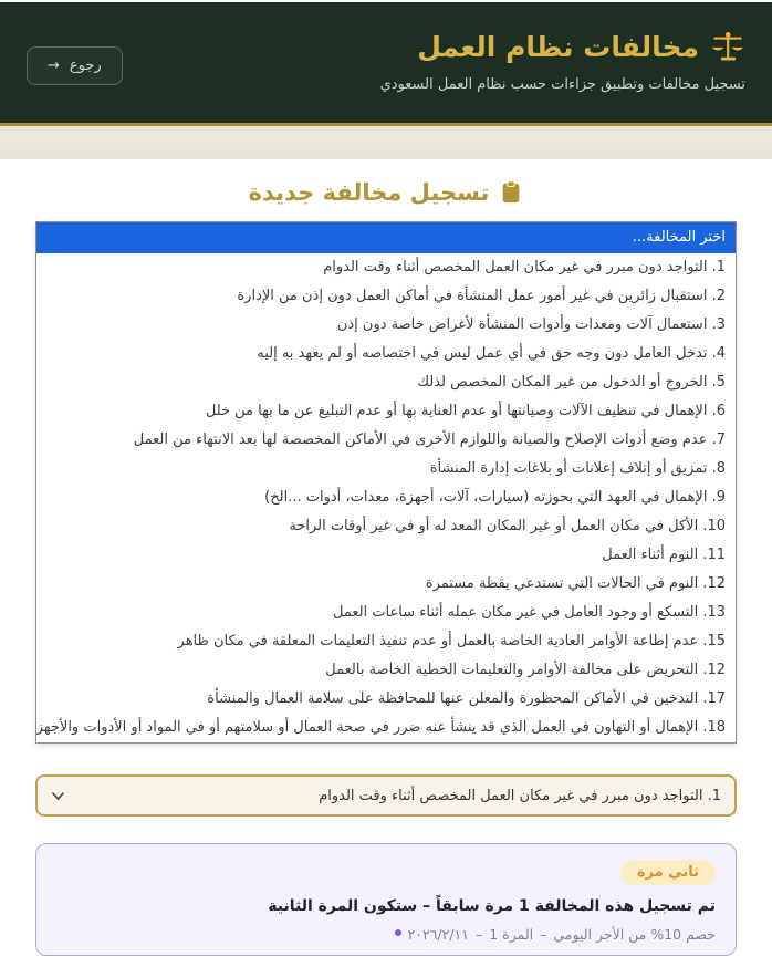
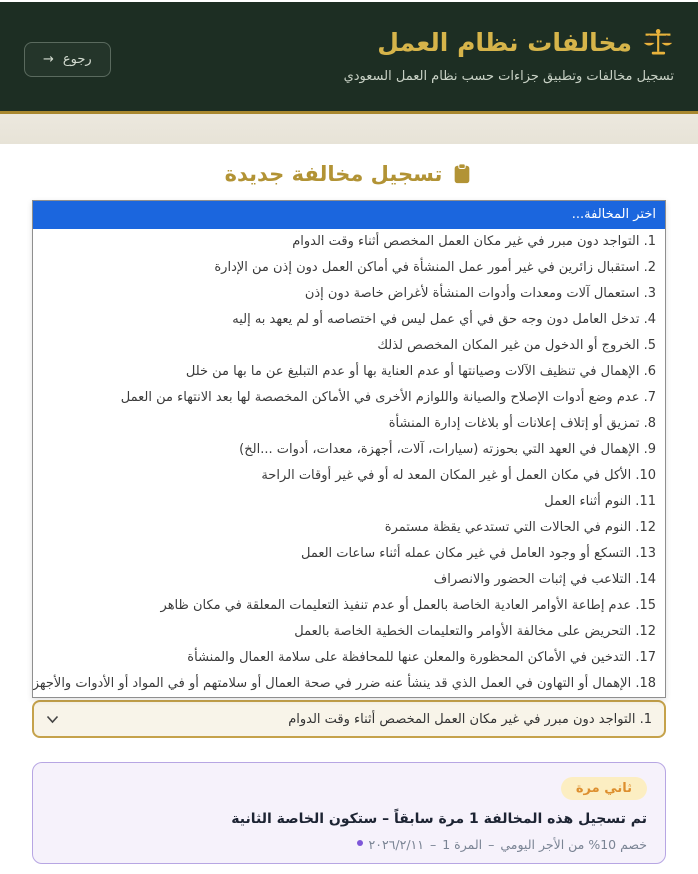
  مخالفات نظام العمل
  تسجيل مخالفات وتطبيق جزاءات حسب نظام العمل السعودي
  →
  رجوع
  تسجيل مخالفة جديدة
  اختر المخالفة...
  1. التواجد دون مبرر في غير مكان العمل المخصص أثناء وقت الدوام
  2. استقبال زائرين في غير أمور عمل المنشأة في أماكن العمل دون إذن من الإدارة
  3. استعمال آلات ومعدات وأدوات المنشأة لأغراض خاصة دون إذن
  4. تدخل العامل دون وجه حق في أي عمل ليس في اختصاصه أو لم يعهد به إليه
  5. الخروج أو الدخول من غير المكان المخصص لذلك
  6. الإهمال في تنظيف الآلات وصيانتها أو عدم العناية بها أو عدم التبليغ عن ما بها من خلل
  7. عدم وضع أدوات الإصلاح والصيانة واللوازم الأخرى في الأماكن المخصصة لها بعد الانتهاء من العمل
  8. تمزيق أو إتلاف إعلانات أو بلاغات إدارة المنشأة
  9. الإهمال في العهد التي بحوزته (سيارات، آلات، أجهزة، معدات، أدوات ...الخ)
  10. الأكل في مكان العمل أو غير المكان المعد له أو في غير أوقات الراحة
  11. النوم أثناء العمل
  12. النوم في الحالات التي تستدعي يقظة مستمرة
  13. التسكع أو وجود العامل في غير مكان عمله أثناء ساعات العمل
+ 14. التلاعب في إثبات الحضور والانصراف
  15. عدم إطاعة الأوامر العادية الخاصة بالعمل أو عدم تنفيذ التعليمات المعلقة في مكان ظاهر
  12. التحريض على مخالفة الأوامر والتعليمات الخطية الخاصة بالعمل
  17. التدخين في الأماكن المحظورة والمعلن عنها للمحافظة على سلامة العمال والمنشأة
  18. الإهمال أو التهاون في العمل الذي قد ينشأ عنه ضرر في صحة العمال أو سلامتهم أو في المواد أو الأدوات والأجهز
  1. التواجد دون مبرر في غير مكان العمل المخصص أثناء وقت الدوام
  ثاني مرة
- تم تسجيل هذه المخالفة 1 مرة سابقاً – ستكون المرة الثانية
+ تم تسجيل هذه المخالفة 1 مرة سابقاً – ستكون الخاصة الثانية
  ٢٠٢٦/٢/١١
  –
  المرة 1
  –
  خصم 10% من الأجر اليومي
